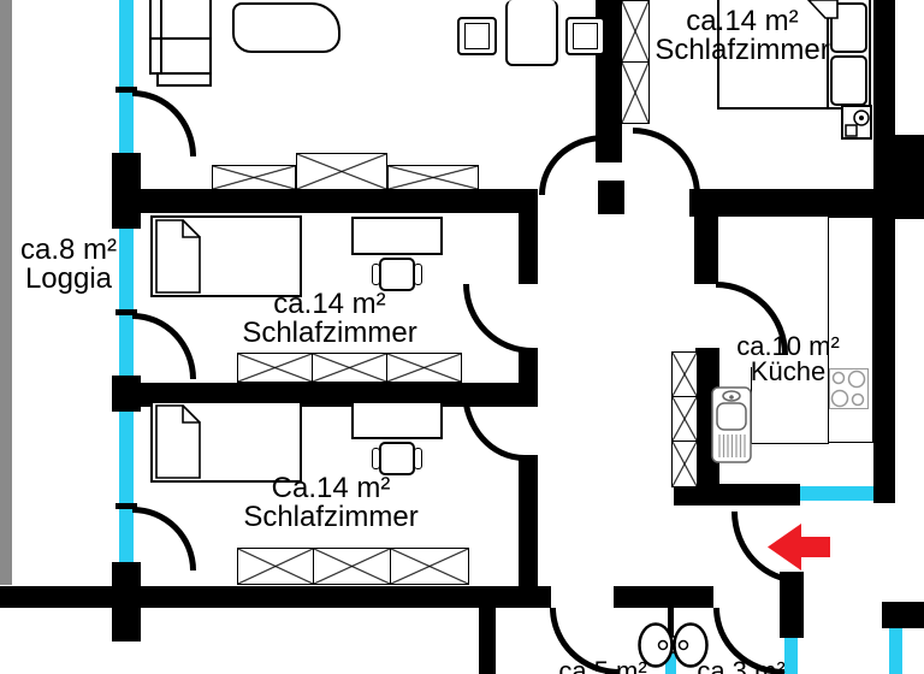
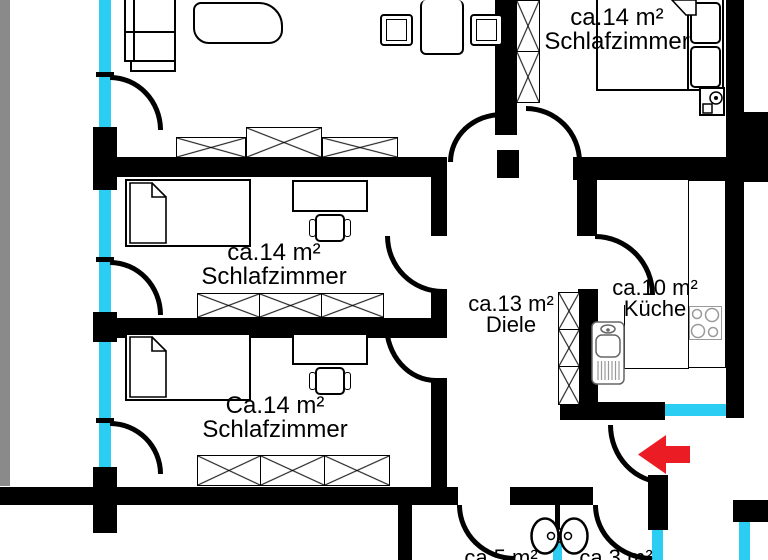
  ca.14 m²
  Schlafzimmer
- ca.8 m²
- Loggia
  ca.14 m²
  Schlafzimmer
  Ca.14 m²
  Schlafzimmer
+ ca.13 m²
+ Diele
  ca.10 m²
  Küche
  ca.5 m²
  ca.3 m²
